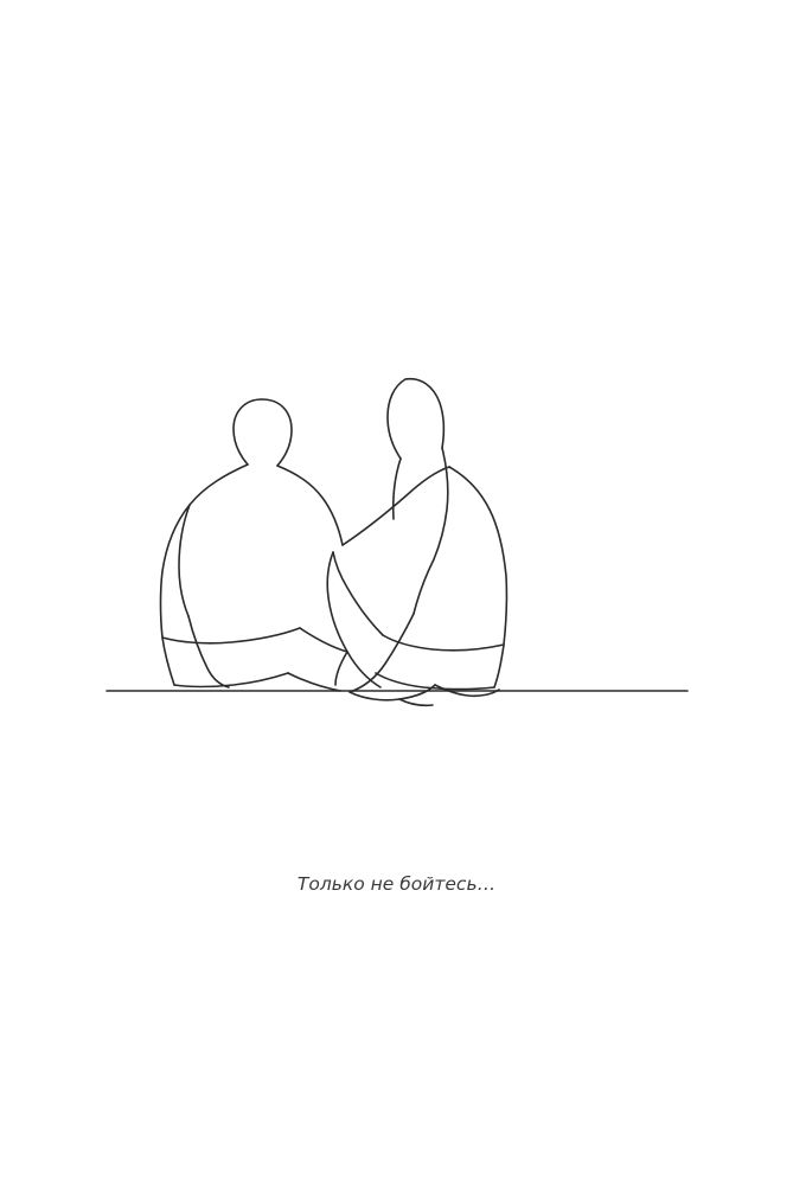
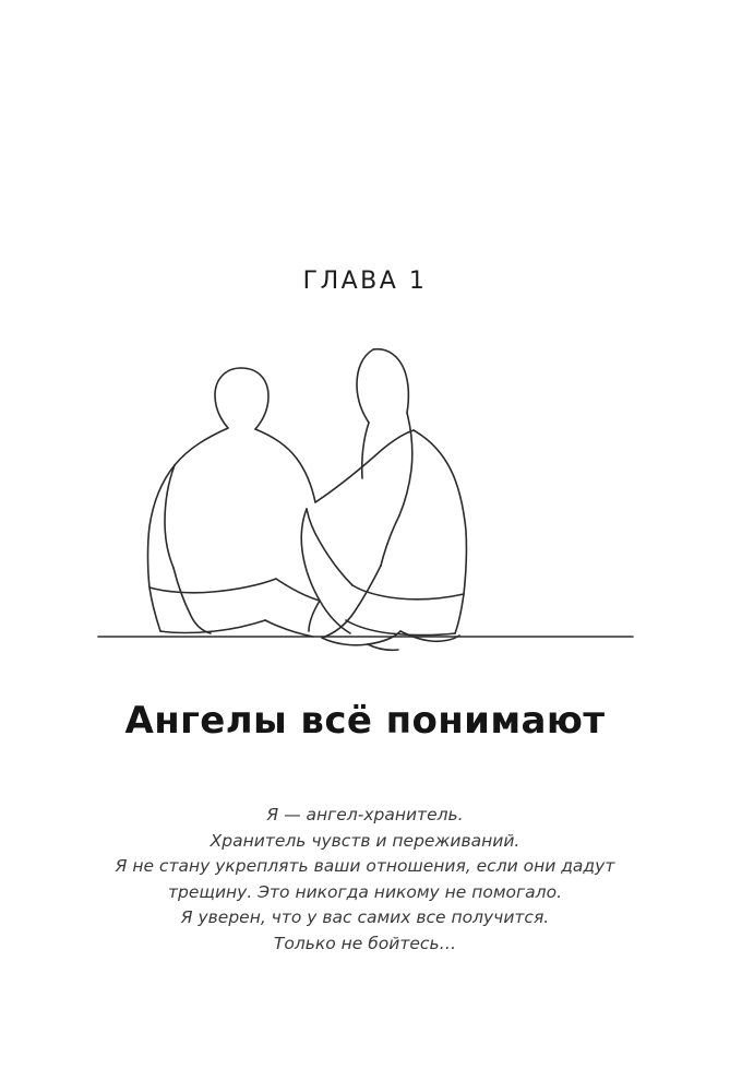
+ ГЛАВА 1
+ Ангелы всё понимают
+ Я — ангел-хранитель.
+ Хранитель чувств и переживаний.
+ Я не стану укреплять ваши отношения, если они дадут
+ трещину. Это никогда никому не помогало.
+ Я уверен, что у вас самих все получится.
  Только не бойтесь…
